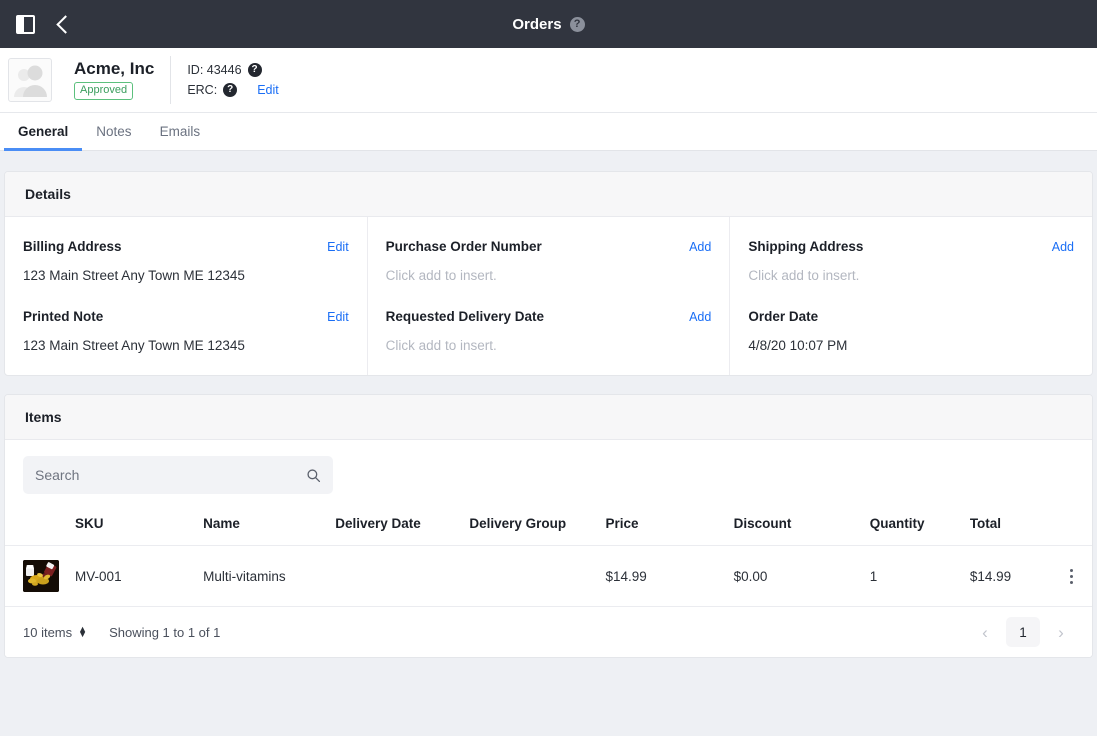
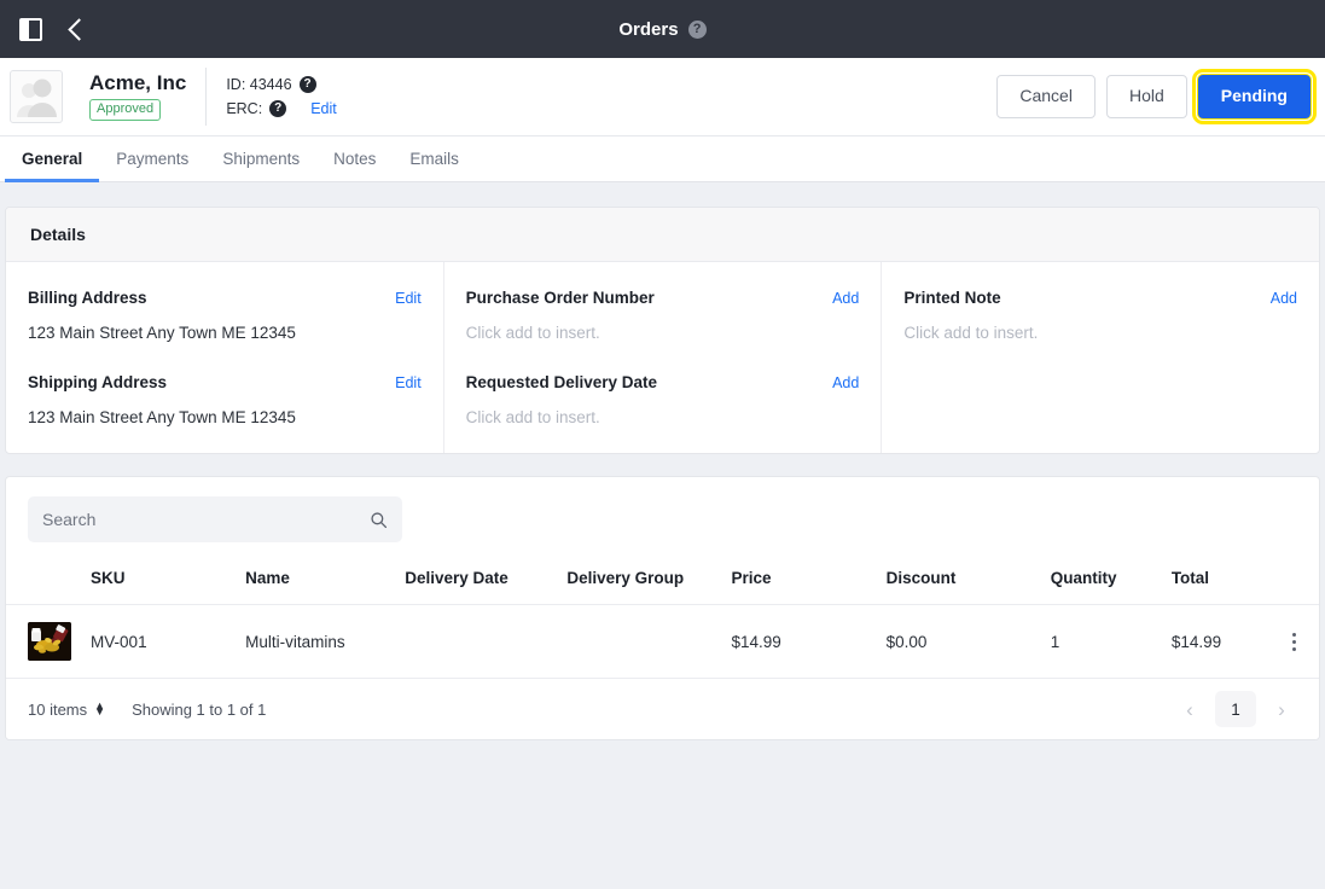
  Orders
  ?
  Acme, Inc
  Approved
  ID: 43446
  ?
  ERC:
  ?
  Edit
+ Cancel
+ Hold
+ Pending
  General
+ Payments
+ Shipments
  Notes
  Emails
  Details
  Billing Address
  Edit
  123 Main Street Any Town ME 12345
- Printed Note
+ Shipping Address
  Edit
  123 Main Street Any Town ME 12345
  Purchase Order Number
  Add
  Click add to insert.
  Requested Delivery Date
  Add
  Click add to insert.
- Shipping Address
+ Printed Note
  Add
  Click add to insert.
- Order Date
- 4/8/20 10:07 PM
- Items
  Search
  	SKU	Name	Delivery Date	Delivery Group	Price	Discount	Quantity	Total
  	MV-001	Multi-vitamins			$14.99	$0.00	1	$14.99
  10 items
  ▲
  ▼
  Showing 1 to 1 of 1
  ‹
  1
  ›
